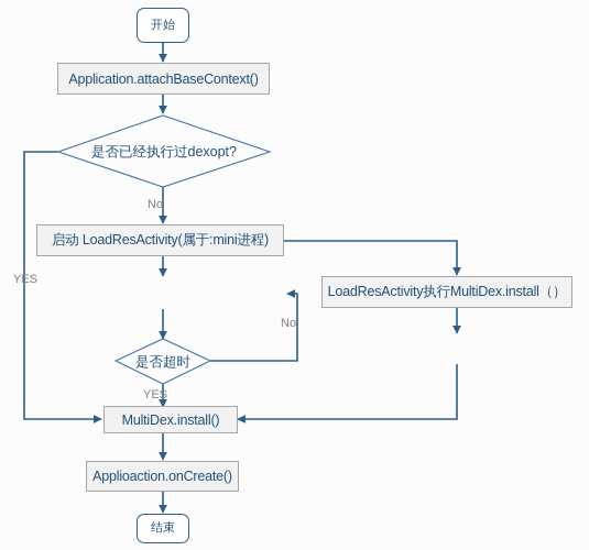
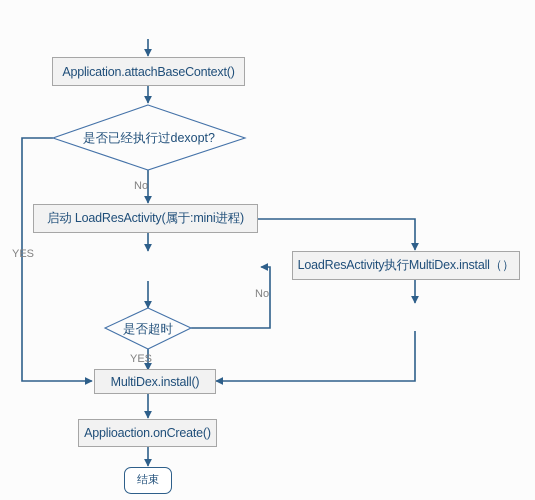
- 开始
  Application.attachBaseContext()
  是否已经执行过dexopt?
  启动 LoadResActivity(属于:mini进程)
  LoadResActivity执行MultiDex.install（）
  是否超时
  MultiDex.install()
  Applioaction.onCreate()
  结束
  YES
  No
  No
  YES
